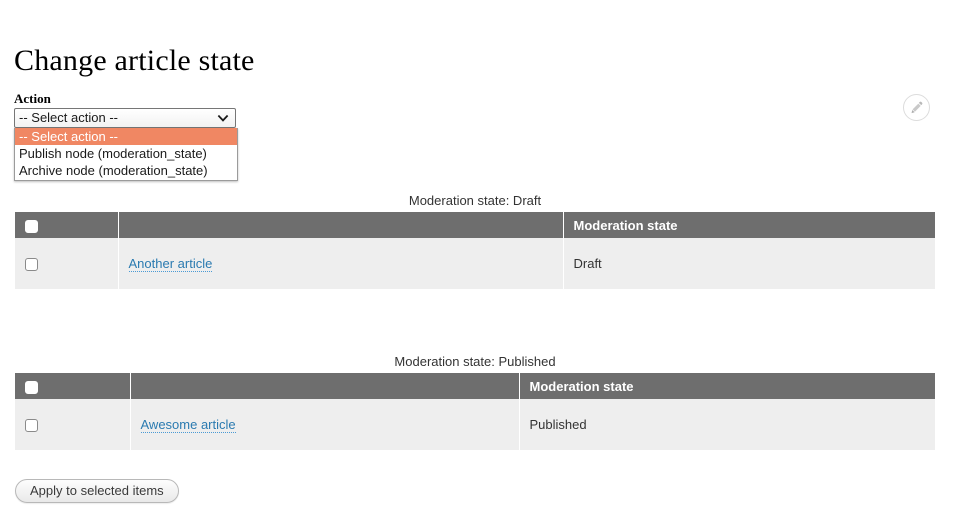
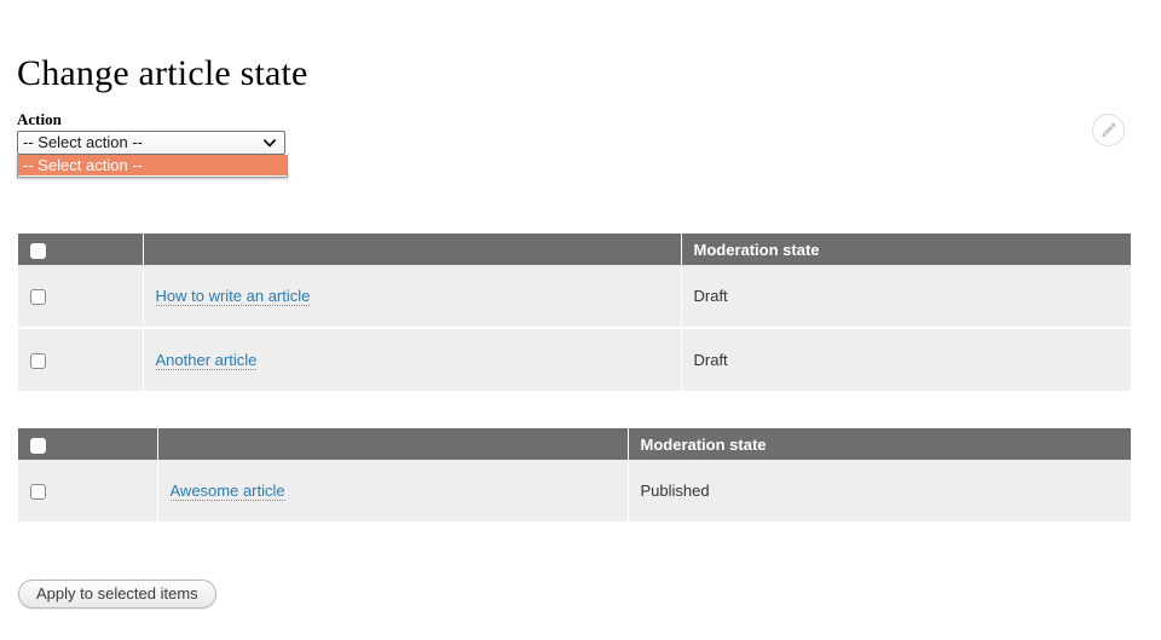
  Change article state
  Action
  -- Select action --
  -- Select action --
- Publish node (moderation_state)
- Archive node (moderation_state)
- Moderation state: Draft
  		Moderation state
+ 	How to write an article	Draft
  	Another article	Draft
- Moderation state: Published
  		Moderation state
  	Awesome article	Published
  Apply to selected items
